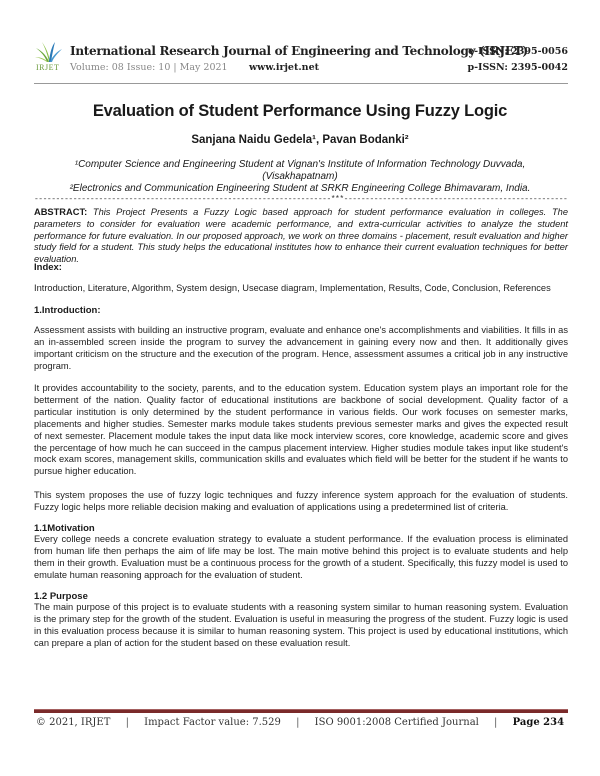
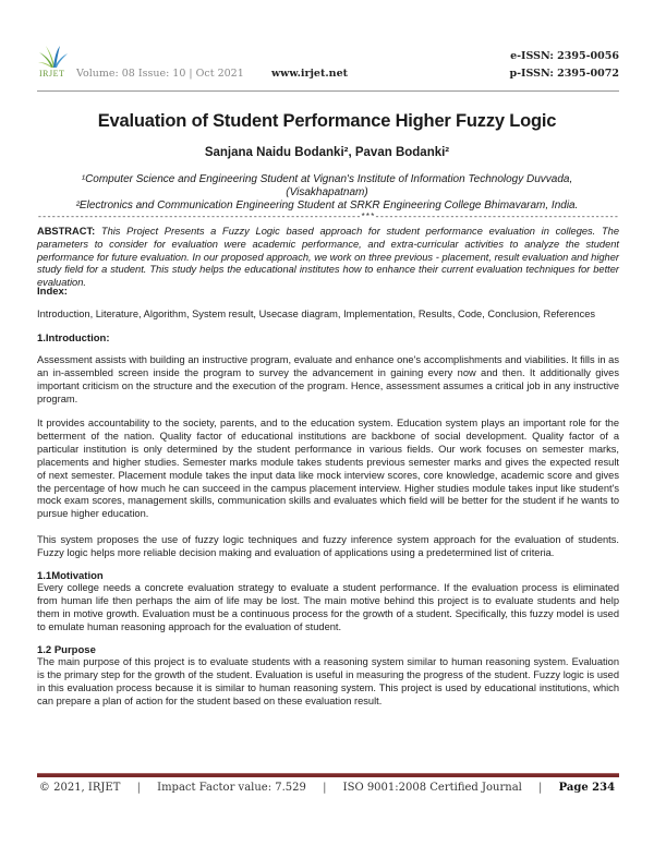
  IRJET
- International Research Journal of Engineering and Technology (IRJET)
- Volume: 08 Issue: 10 | May 2021
+ Volume: 08 Issue: 10 | Oct 2021
  www.irjet.net
  e-ISSN: 2395-0056
- p-ISSN: 2395-0042
+ p-ISSN: 2395-0072
- Evaluation of Student Performance Using Fuzzy Logic
+ Evaluation of Student Performance Higher Fuzzy Logic
- Sanjana Naidu Gedela¹, Pavan Bodanki²
+ Sanjana Naidu Bodanki², Pavan Bodanki²
  ¹Computer Science and Engineering Student at Vignan's Institute of Information Technology Duvvada, (Visakhapatnam)
  ²Electronics and Communication Engineering Student at SRKR Engineering College Bhimavaram, India.
  ---------------------------------------------------------------------***----------------------------------------------------
- ABSTRACT: This Project Presents a Fuzzy Logic based approach for student performance evaluation in colleges. The parameters to consider for evaluation were academic performance, and extra-curricular activities to analyze the student performance for future evaluation. In our proposed approach, we work on three domains - placement, result evaluation and higher study field for a student. This study helps the educational institutes how to enhance their current evaluation techniques for better evaluation.
+ ABSTRACT: This Project Presents a Fuzzy Logic based approach for student performance evaluation in colleges. The parameters to consider for evaluation were academic performance, and extra-curricular activities to analyze the student performance for future evaluation. In our proposed approach, we work on three previous - placement, result evaluation and higher study field for a student. This study helps the educational institutes how to enhance their current evaluation techniques for better evaluation.
  Index:
- Introduction, Literature, Algorithm, System design, Usecase diagram, Implementation, Results, Code, Conclusion, References
+ Introduction, Literature, Algorithm, System result, Usecase diagram, Implementation, Results, Code, Conclusion, References
  1.Introduction:
  Assessment assists with building an instructive program, evaluate and enhance one's accomplishments and viabilities. It fills in as an in-assembled screen inside the program to survey the advancement in gaining every now and then. It additionally gives important criticism on the structure and the execution of the program. Hence, assessment assumes a critical job in any instructive program.
  It provides accountability to the society, parents, and to the education system. Education system plays an important role for the betterment of the nation. Quality factor of educational institutions are backbone of social development. Quality factor of a particular institution is only determined by the student performance in various fields. Our work focuses on semester marks, placements and higher studies. Semester marks module takes students previous semester marks and gives the expected result of next semester. Placement module takes the input data like mock interview scores, core knowledge, academic score and gives the percentage of how much he can succeed in the campus placement interview. Higher studies module takes input like student's mock exam scores, management skills, communication skills and evaluates which field will be better for the student if he wants to pursue higher education.
  This system proposes the use of fuzzy logic techniques and fuzzy inference system approach for the evaluation of students. Fuzzy logic helps more reliable decision making and evaluation of applications using a predetermined list of criteria.
  1.1Motivation
- Every college needs a concrete evaluation strategy to evaluate a student performance. If the evaluation process is eliminated from human life then perhaps the aim of life may be lost. The main motive behind this project is to evaluate students and help them in their growth. Evaluation must be a continuous process for the growth of a student. Specifically, this fuzzy model is used to emulate human reasoning approach for the evaluation of student.
+ Every college needs a concrete evaluation strategy to evaluate a student performance. If the evaluation process is eliminated from human life then perhaps the aim of life may be lost. The main motive behind this project is to evaluate students and help them in motive growth. Evaluation must be a continuous process for the growth of a student. Specifically, this fuzzy model is used to emulate human reasoning approach for the evaluation of student.
  1.2 Purpose
  The main purpose of this project is to evaluate students with a reasoning system similar to human reasoning system. Evaluation is the primary step for the growth of the student. Evaluation is useful in measuring the progress of the student. Fuzzy logic is used in this evaluation process because it is similar to human reasoning system. This project is used by educational institutions, which can prepare a plan of action for the student based on these evaluation result.
  © 2021, IRJET | Impact Factor value: 7.529 | ISO 9001:2008 Certified Journal | Page 234
